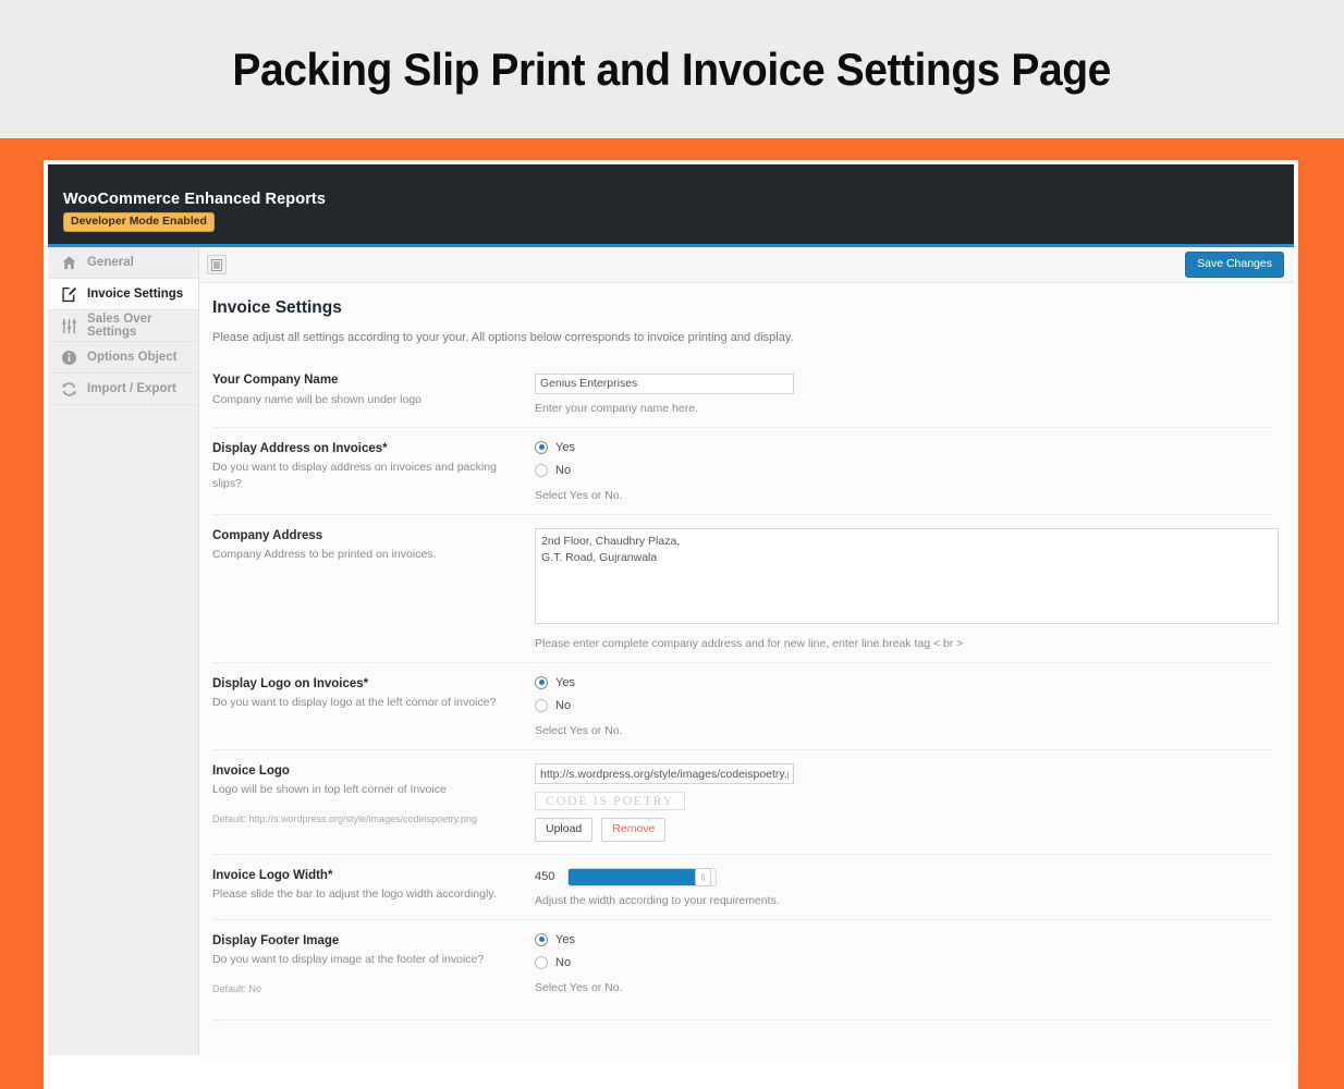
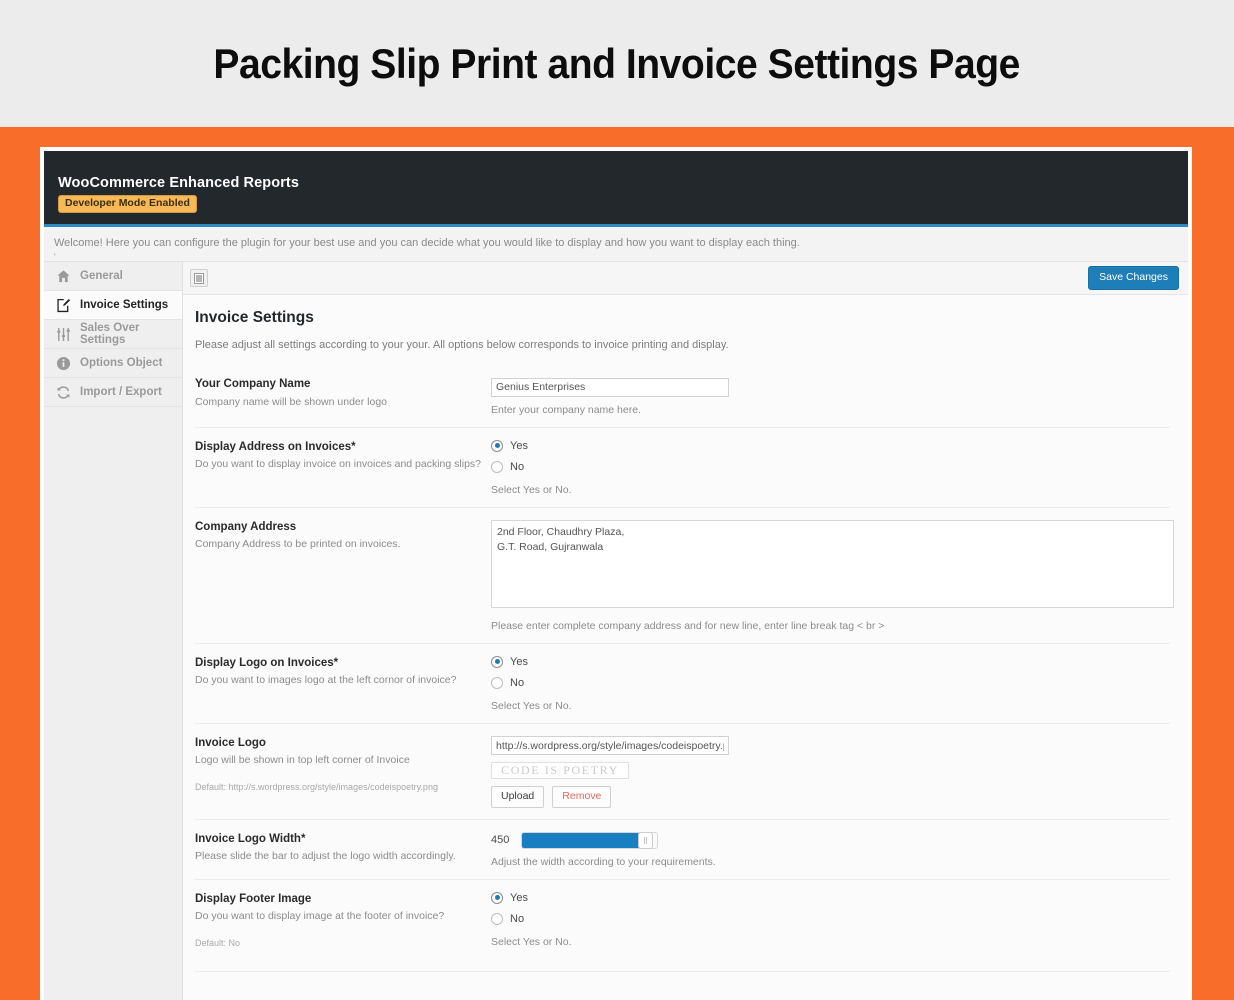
  Packing Slip Print and Invoice Settings Page
  WooCommerce Enhanced Reports
  Developer Mode Enabled
+ Welcome! Here you can configure the plugin for your best use and you can decide what you would like to display and how you want to display each thing.
+ '
  General
  Invoice Settings
  Sales Over Settings
  Options Object
  Import / Export
  Save Changes
  Invoice Settings
  Please adjust all settings according to your your. All options below corresponds to invoice printing and display.
  Your Company Name
  Company name will be shown under logo
  Genius Enterprises
  Enter your company name here.
  Display Address on Invoices*
- Do you want to display address on invoices and packing slips?
+ Do you want to display invoice on invoices and packing slips?
  Yes
  No
  Select Yes or No.
  Company Address
  Company Address to be printed on invoices.
  2nd Floor, Chaudhry Plaza,
  G.T. Road, Gujranwala
  Please enter complete company address and for new line, enter line break tag < br >
  Display Logo on Invoices*
- Do you want to display logo at the left cornor of invoice?
+ Do you want to images logo at the left cornor of invoice?
  Yes
  No
  Select Yes or No.
  Invoice Logo
  Logo will be shown in top left corner of Invoice
  Default: http://s.wordpress.org/style/images/codeispoetry.png
  http://s.wordpress.org/style/images/codeispoetry.
  CODE IS POETRY
  Upload
  Remove
  Invoice Logo Width*
  Please slide the bar to adjust the logo width accordingly.
  450
  Adjust the width according to your requirements.
  Display Footer Image
  Do you want to display image at the footer of invoice?
  Default: No
  Yes
  No
  Select Yes or No.
